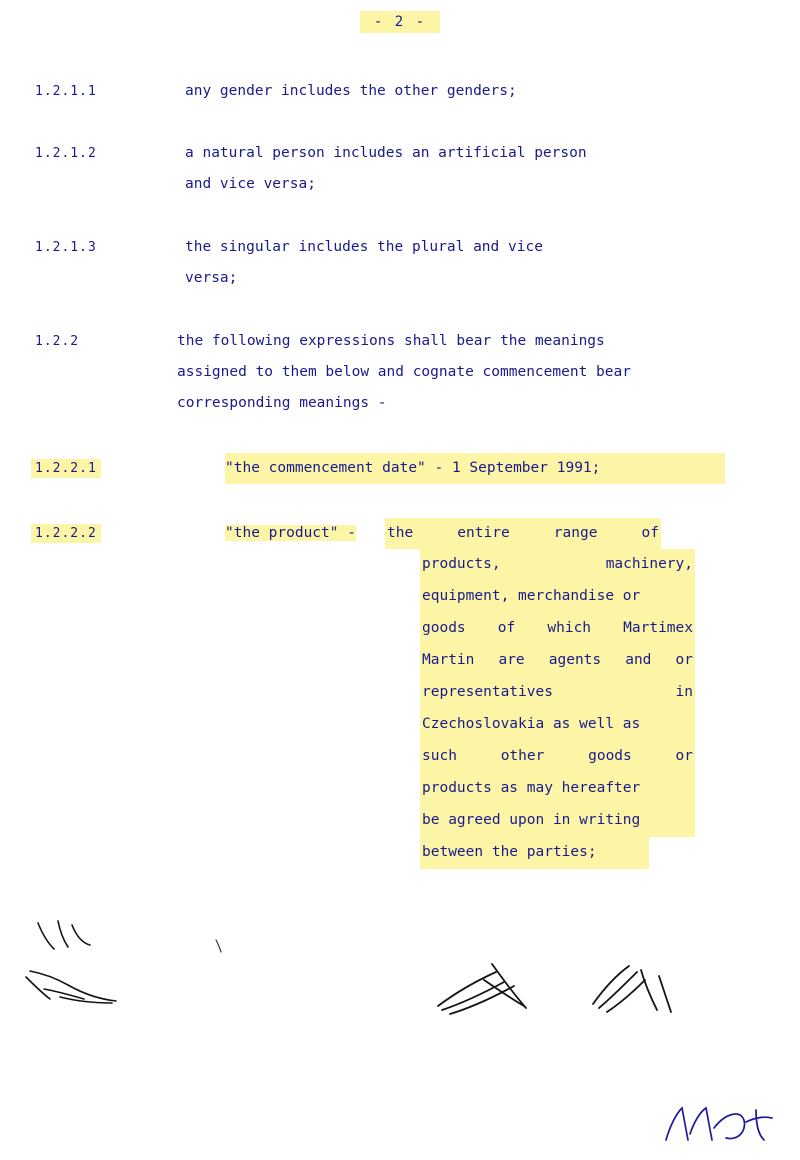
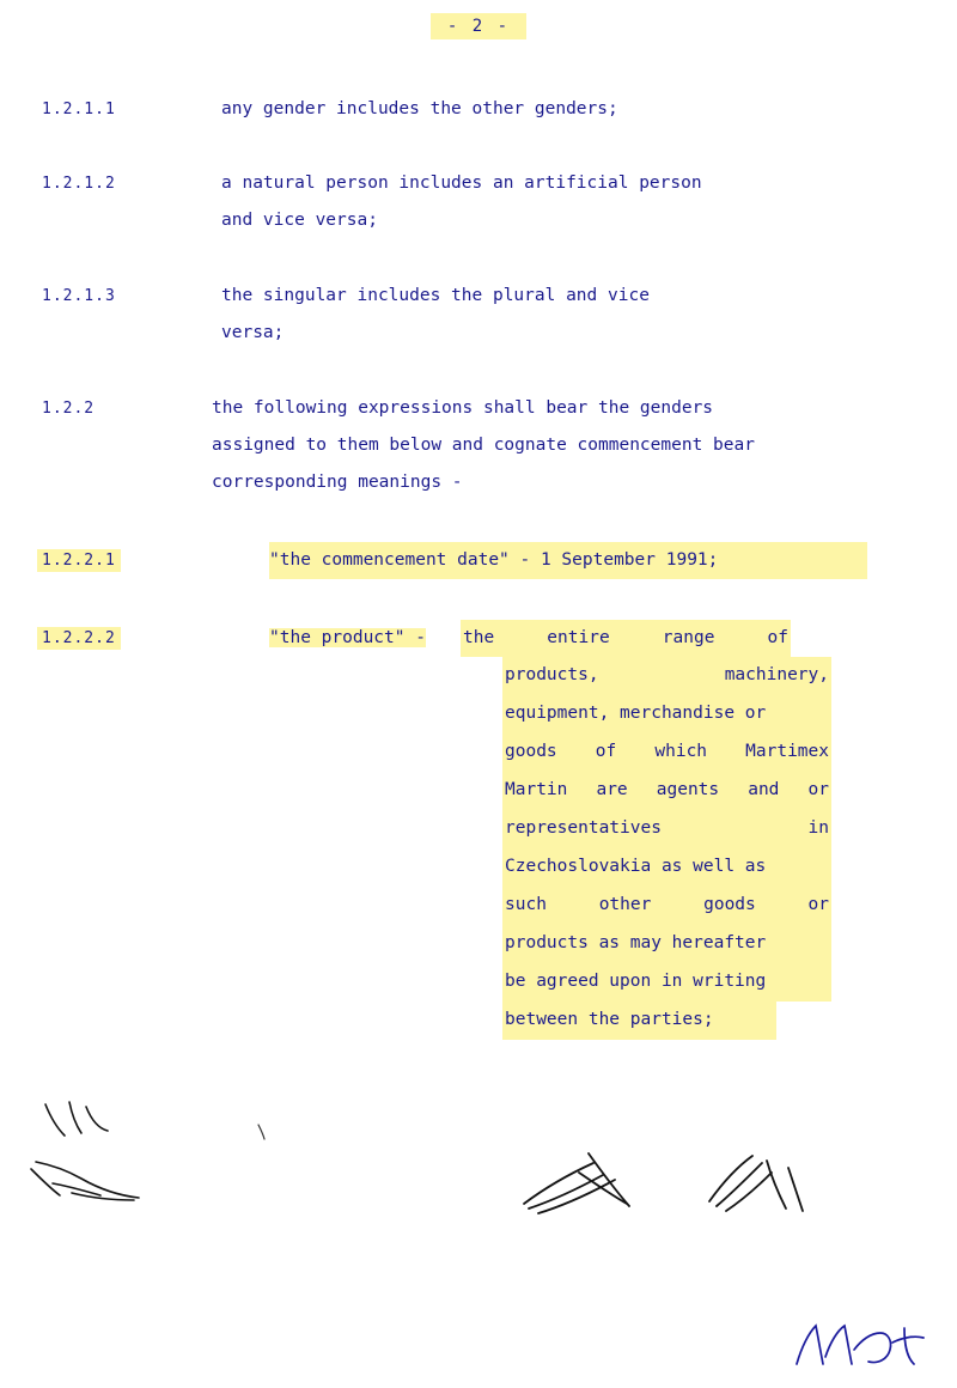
  - 2 -
  1.2.1.1
  any gender includes the other genders;
  1.2.1.2
  a natural person includes an artificial person
  and vice versa;
  1.2.1.3
  the singular includes the plural and vice
  versa;
  1.2.2
- the following expressions shall bear the meanings
+ the following expressions shall bear the genders
  assigned to them below and cognate commencement bear
  corresponding meanings -
  1.2.2.1
  "the commencement date" - 1 September 1991;
  1.2.2.2
  "the product" -
  the
  entire
  range
  of
  products,
  machinery,
  equipment, merchandise or
  goods
  of
  which
  Martimex
  Martin
  are
  agents
  and
  or
  representatives
  in
  Czechoslovakia as well as
  such
  other
  goods
  or
  products as may hereafter
  be agreed upon in writing
  between the parties;
